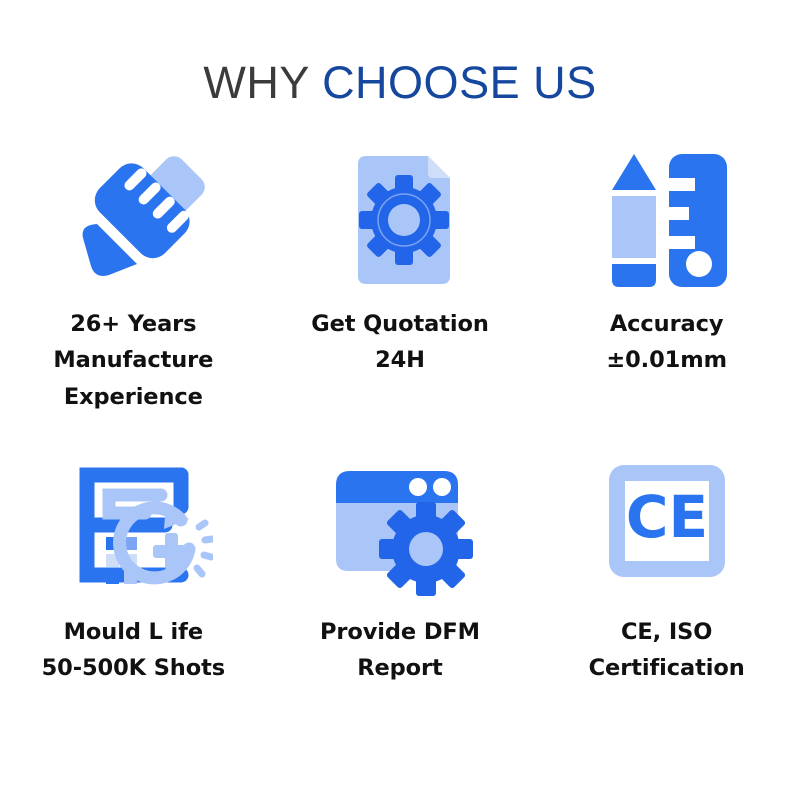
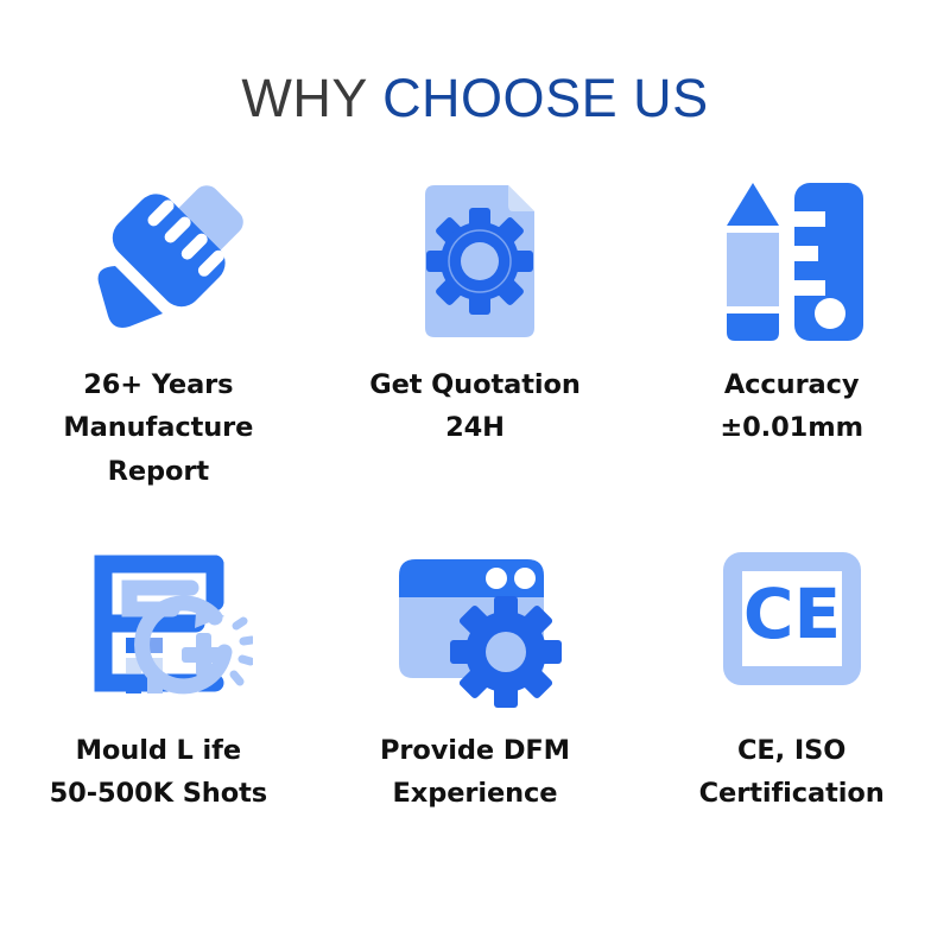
  WHY CHOOSE US
  26+ Years
  Manufacture
- Experience
+ Report
  Get Quotation
  24H
  Accuracy
  ±0.01mm
  Mould L ife
  50-500K Shots
  Provide DFM
- Report
+ Experience
  CE
  CE, ISO
  Certification
